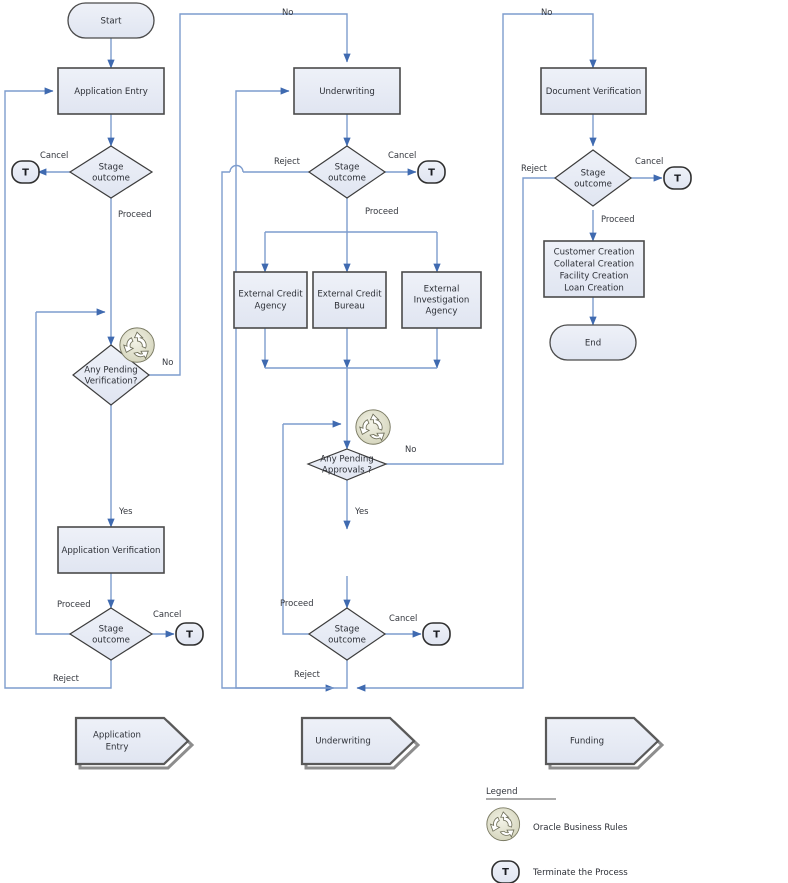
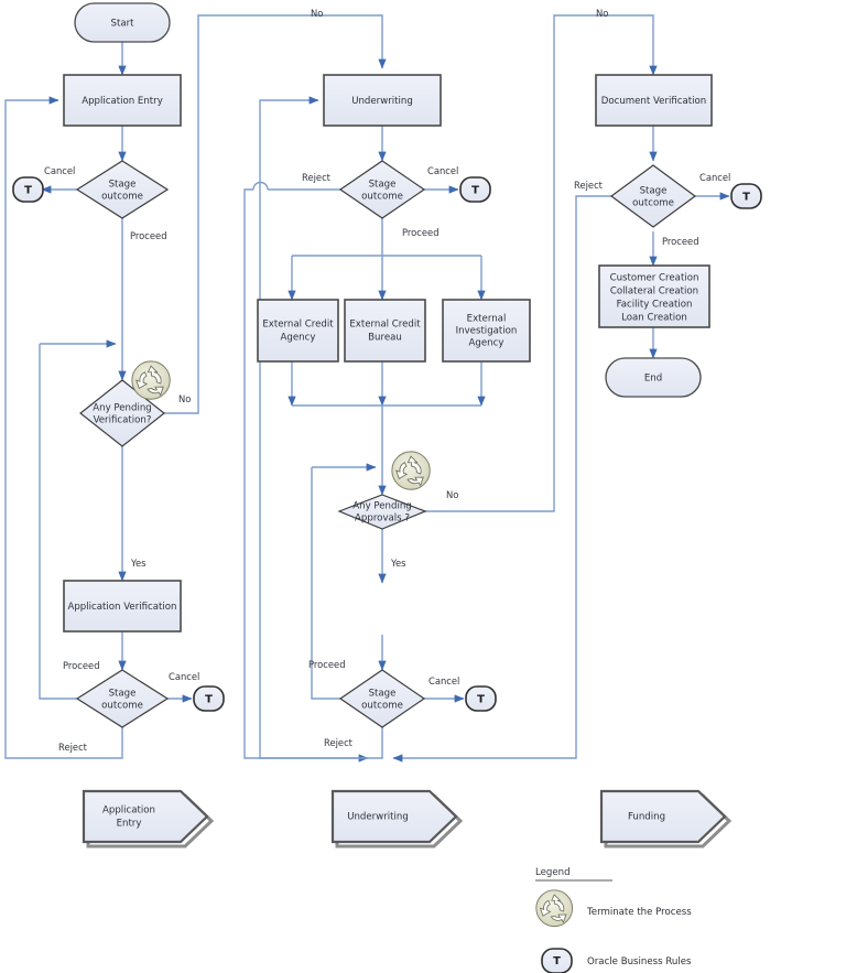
  Start
  Application Entry
  Stage
  outcome
  T
  Any Pending
  Verification?
  Application Verification
  Stage
  outcome
  T
  Underwriting
  Stage
  outcome
  T
  External Credit
  Agency
  External Credit
  Bureau
  External
  Investigation
  Agency
  Any Pending
  Approvals ?
  Stage
  outcome
  T
  Document Verification
  Stage
  outcome
  T
  Customer Creation
  Collateral Creation
  Facility Creation
  Loan Creation
  End
  Cancel
  Proceed
  No
  Yes
  Proceed
  Cancel
  Reject
  No
  Reject
  Cancel
  Proceed
  No
  Yes
  Proceed
  Cancel
  Reject
  No
  Reject
  Cancel
  Proceed
  Application
  Entry
  Underwriting
  Funding
  Legend
- Oracle Business Rules
+ Terminate the Process
  T
- Terminate the Process
+ Oracle Business Rules
